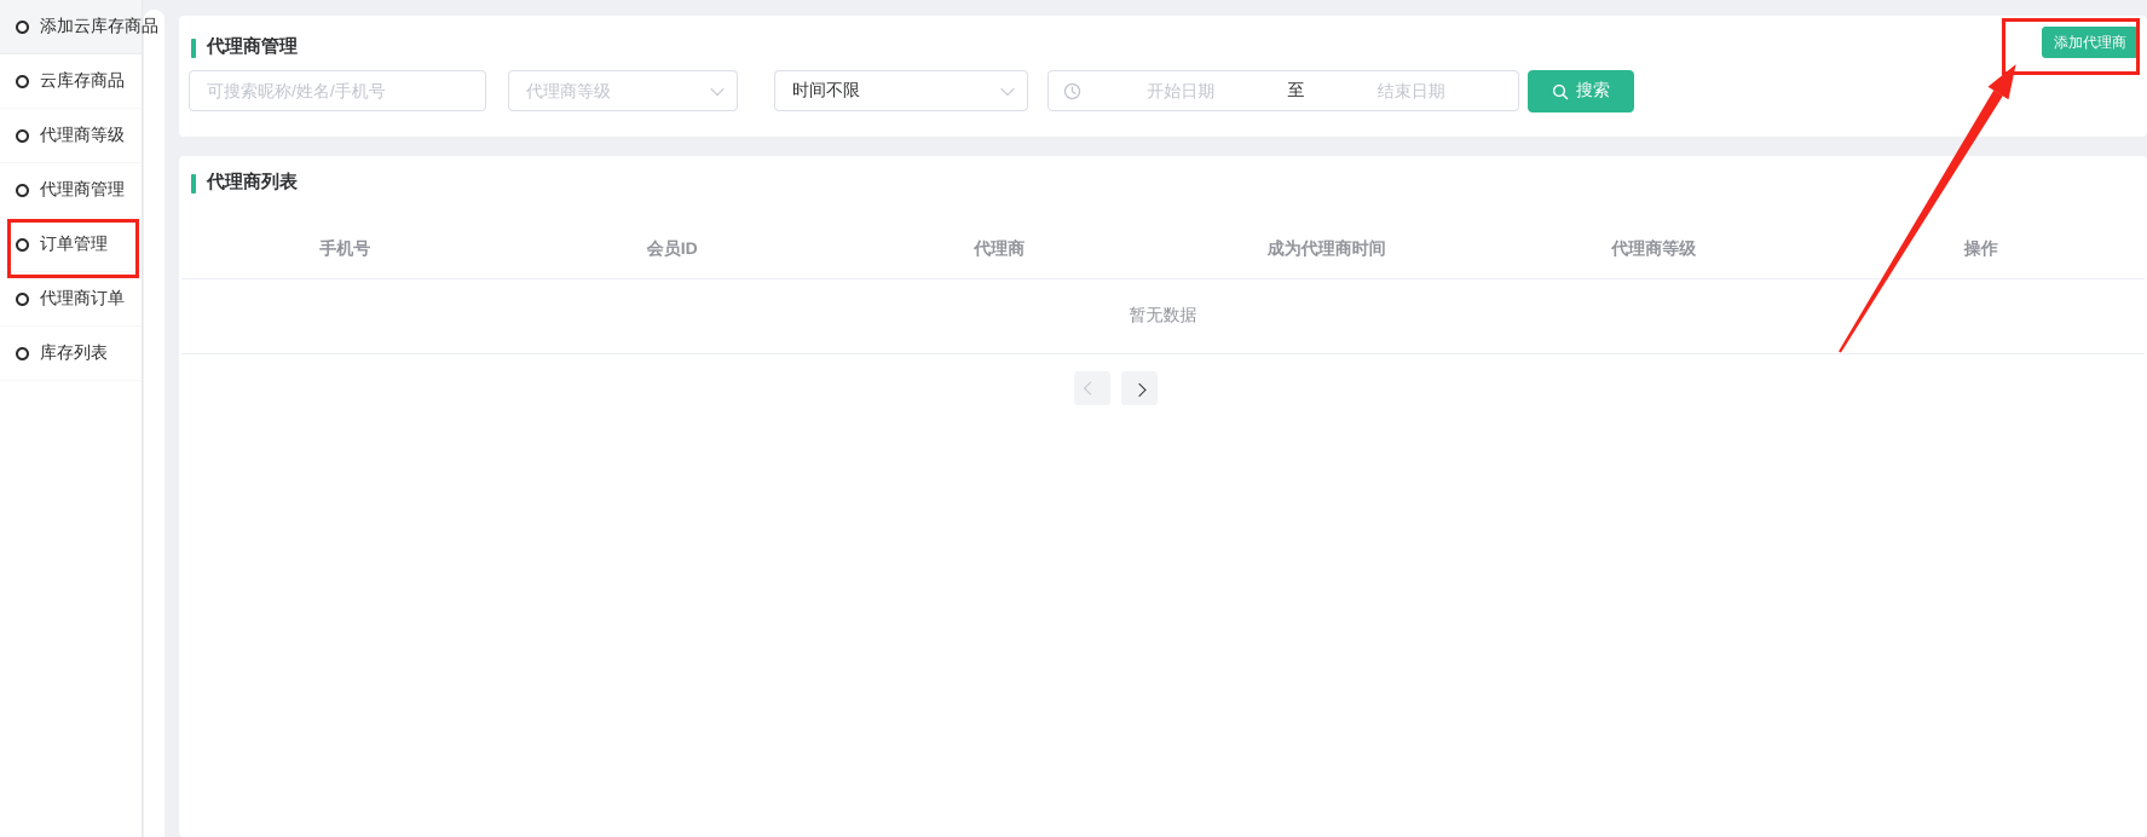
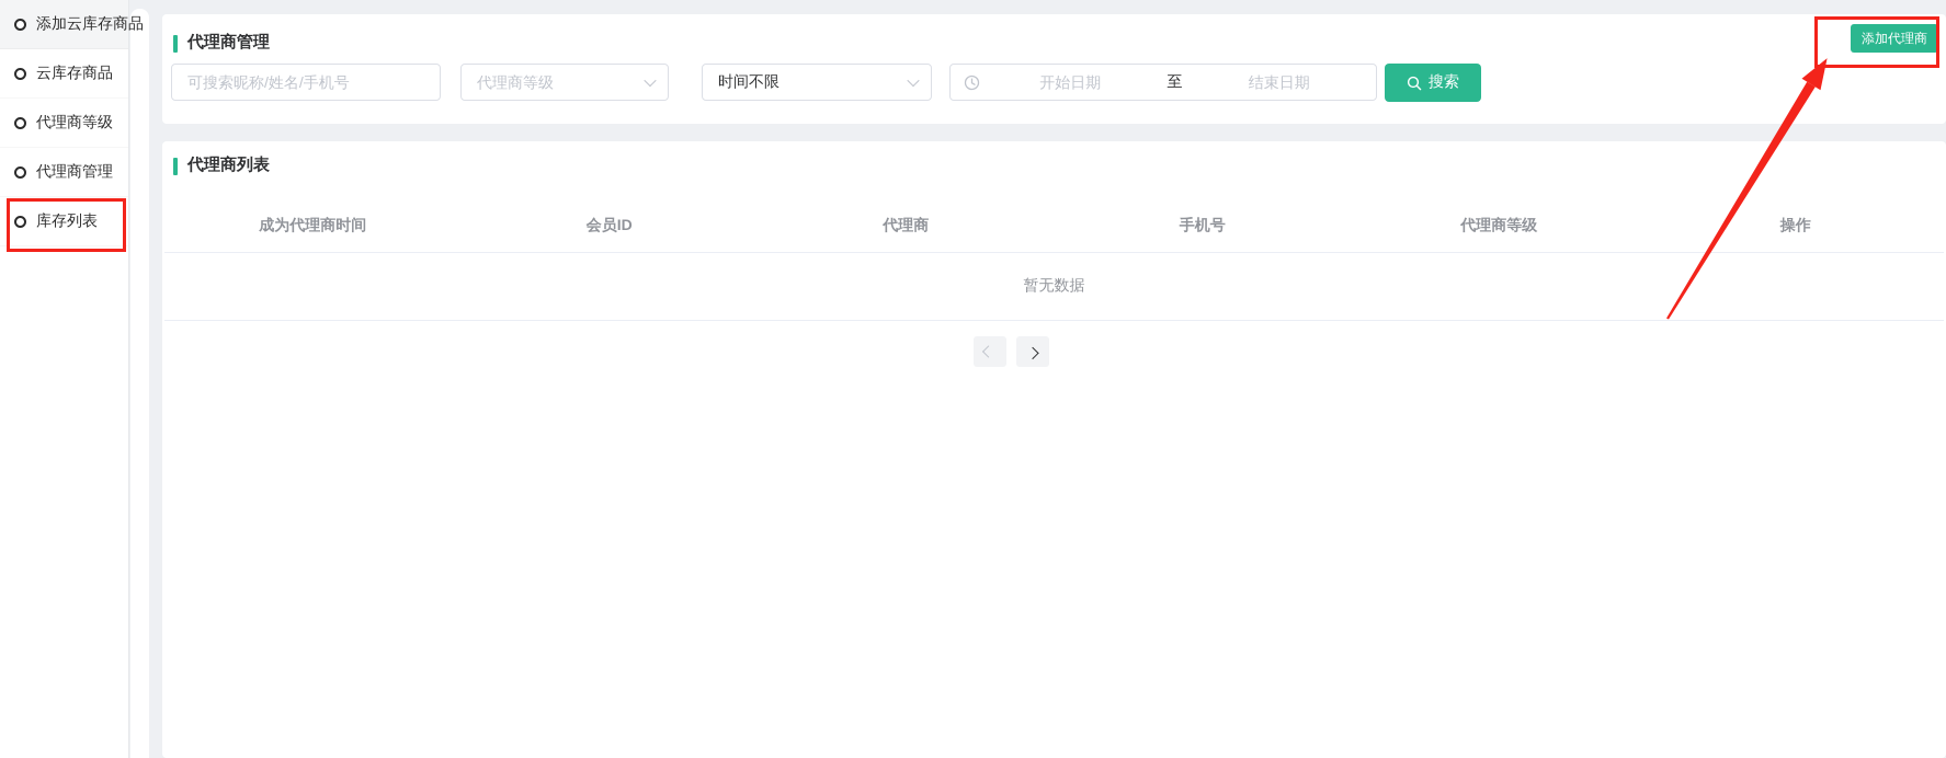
  添加云库存商品
  云库存商品
  代理商等级
  代理商管理
- 订单管理
- 代理商订单
  库存列表
  代理商管理
  可搜索昵称/姓名/手机号
  代理商等级
  时间不限
  开始日期
  至
  结束日期
  搜索
  添加代理商
  代理商列表
- 手机号
+ 成为代理商时间
  会员ID
  代理商
- 成为代理商时间
+ 手机号
  代理商等级
  操作
  暂无数据
